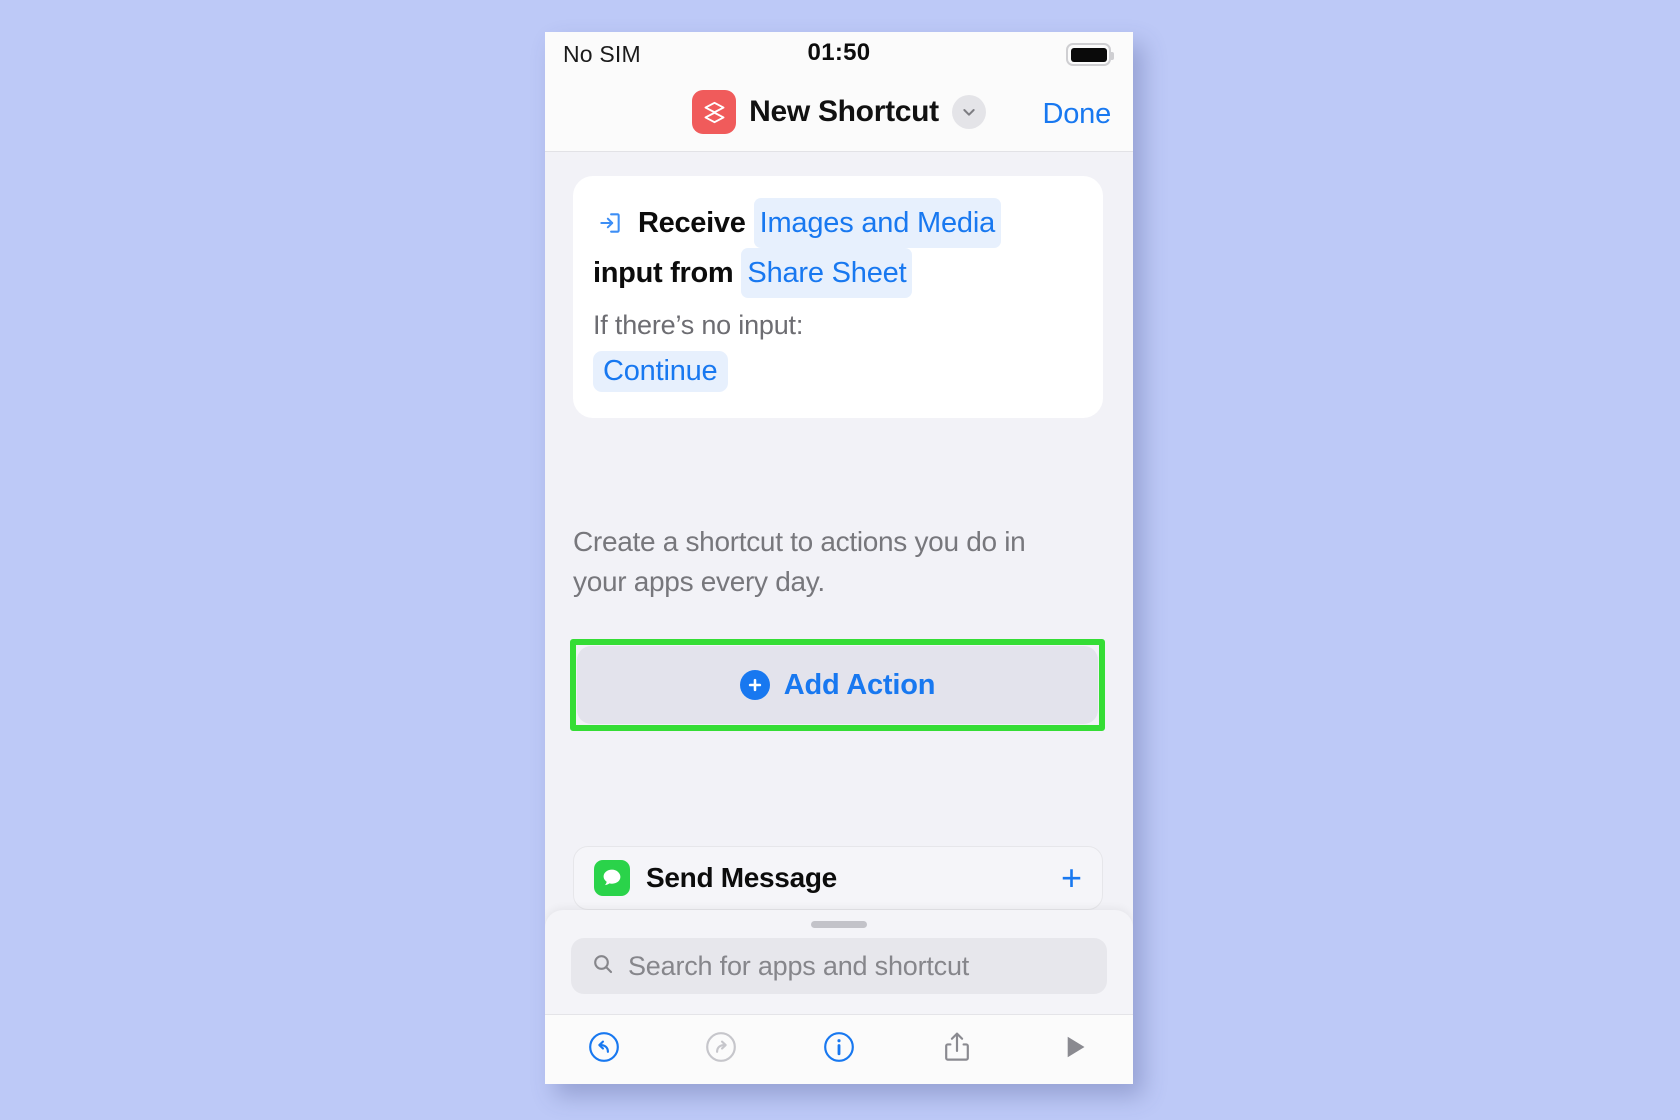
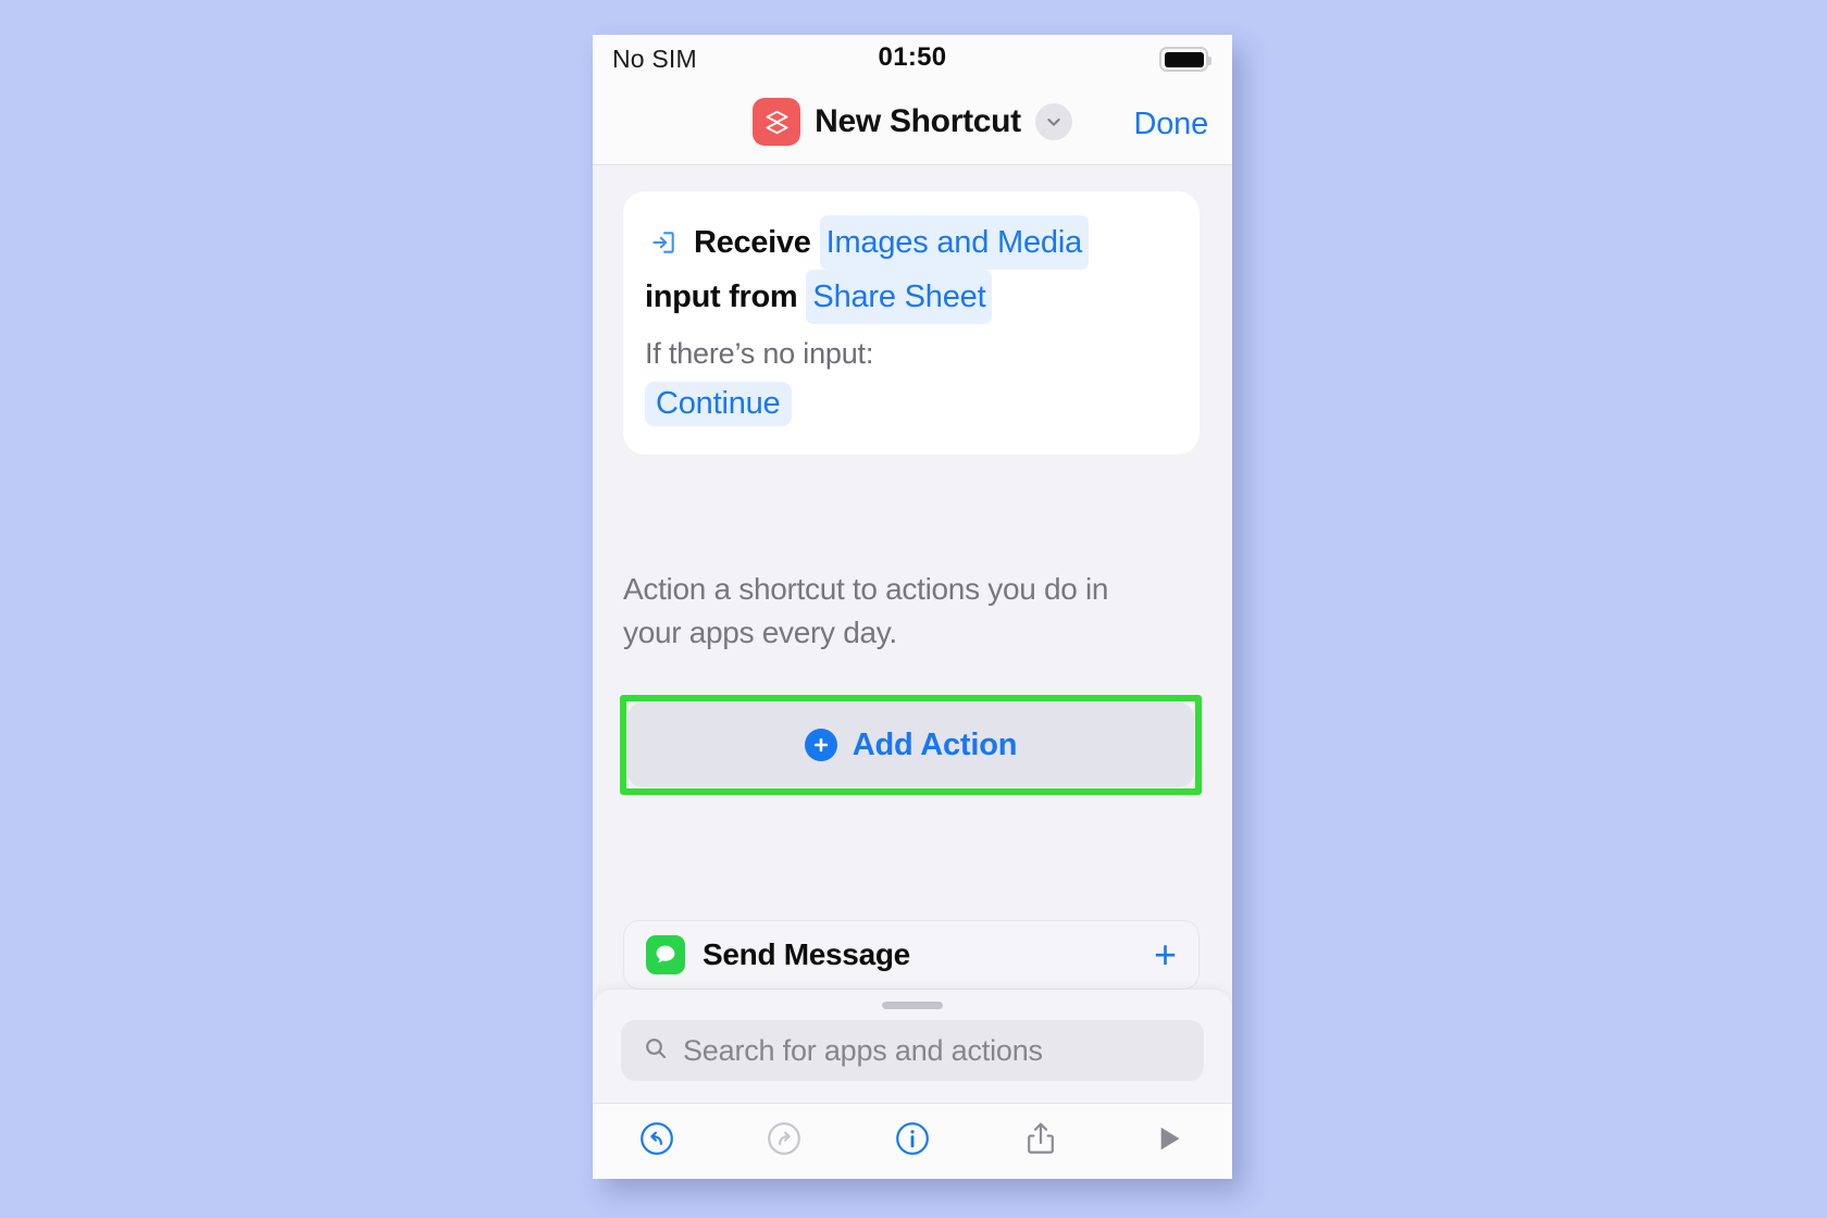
  No SIM
  01:50
  New Shortcut
  Done
  Receive
  Images and Media
  input from
  Share Sheet
  If there’s no input:
  Continue
- Create a shortcut to actions you do in your apps every day.
+ Action a shortcut to actions you do in your apps every day.
  Add Action
  Send Message
  +
- Search for apps and shortcut
+ Search for apps and actions
